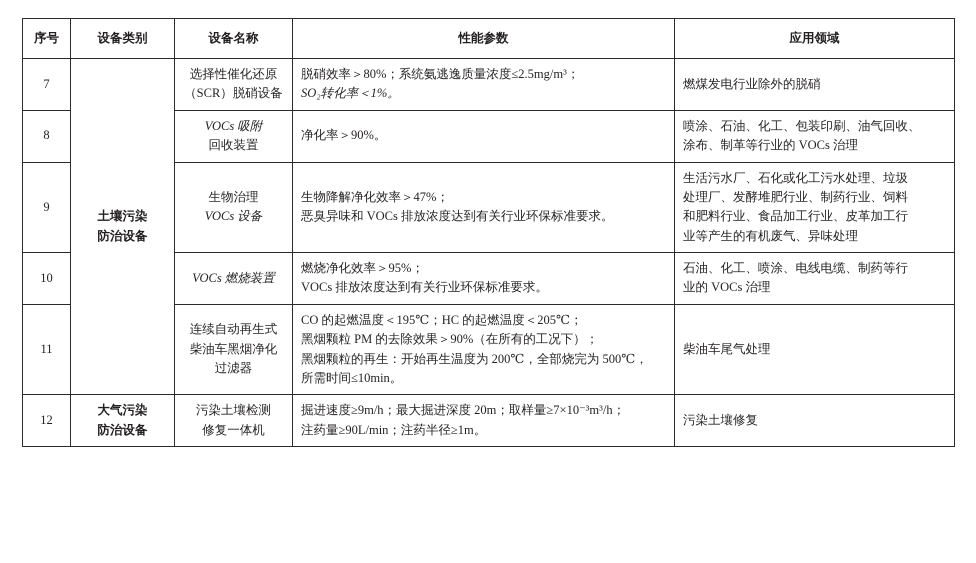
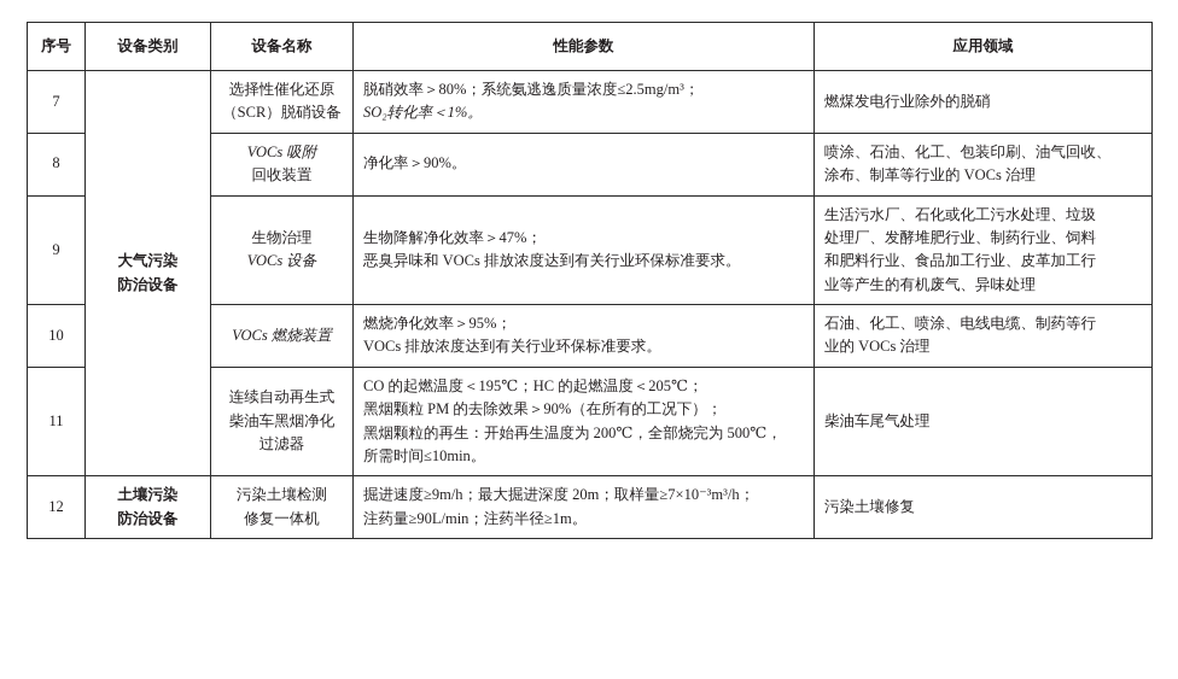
  序号	设备类别	设备名称	性能参数	应用领域
- 7	土壤污染 防治设备	选择性催化还原 （SCR）脱硝设备	脱硝效率＞80%；系统氨逃逸质量浓度≤2.5mg/m³； SO₂转化率＜1%。	燃煤发电行业除外的脱硝
+ 7	大气污染 防治设备	选择性催化还原 （SCR）脱硝设备	脱硝效率＞80%；系统氨逃逸质量浓度≤2.5mg/m³； SO₂转化率＜1%。	燃煤发电行业除外的脱硝
  8	VOCs 吸附 回收装置	净化率＞90%。	喷涂、石油、化工、包装印刷、油气回收、 涂布、制革等行业的 VOCs 治理
  9	生物治理 VOCs 设备	生物降解净化效率＞47%； 恶臭异味和 VOCs 排放浓度达到有关行业环保标准要求。	生活污水厂、石化或化工污水处理、垃圾 处理厂、发酵堆肥行业、制药行业、饲料 和肥料行业、食品加工行业、皮革加工行 业等产生的有机废气、异味处理
  10	VOCs 燃烧装置	燃烧净化效率＞95%； VOCs 排放浓度达到有关行业环保标准要求。	石油、化工、喷涂、电线电缆、制药等行 业的 VOCs 治理
  11	连续自动再生式 柴油车黑烟净化 过滤器	CO 的起燃温度＜195℃；HC 的起燃温度＜205℃； 黑烟颗粒 PM 的去除效果＞90%（在所有的工况下）； 黑烟颗粒的再生：开始再生温度为 200℃，全部烧完为 500℃， 所需时间≤10min。	柴油车尾气处理
- 12	大气污染 防治设备	污染土壤检测 修复一体机	掘进速度≥9m/h；最大掘进深度 20m；取样量≥7×10⁻³m³/h； 注药量≥90L/min；注药半径≥1m。	污染土壤修复
+ 12	土壤污染 防治设备	污染土壤检测 修复一体机	掘进速度≥9m/h；最大掘进深度 20m；取样量≥7×10⁻³m³/h； 注药量≥90L/min；注药半径≥1m。	污染土壤修复
